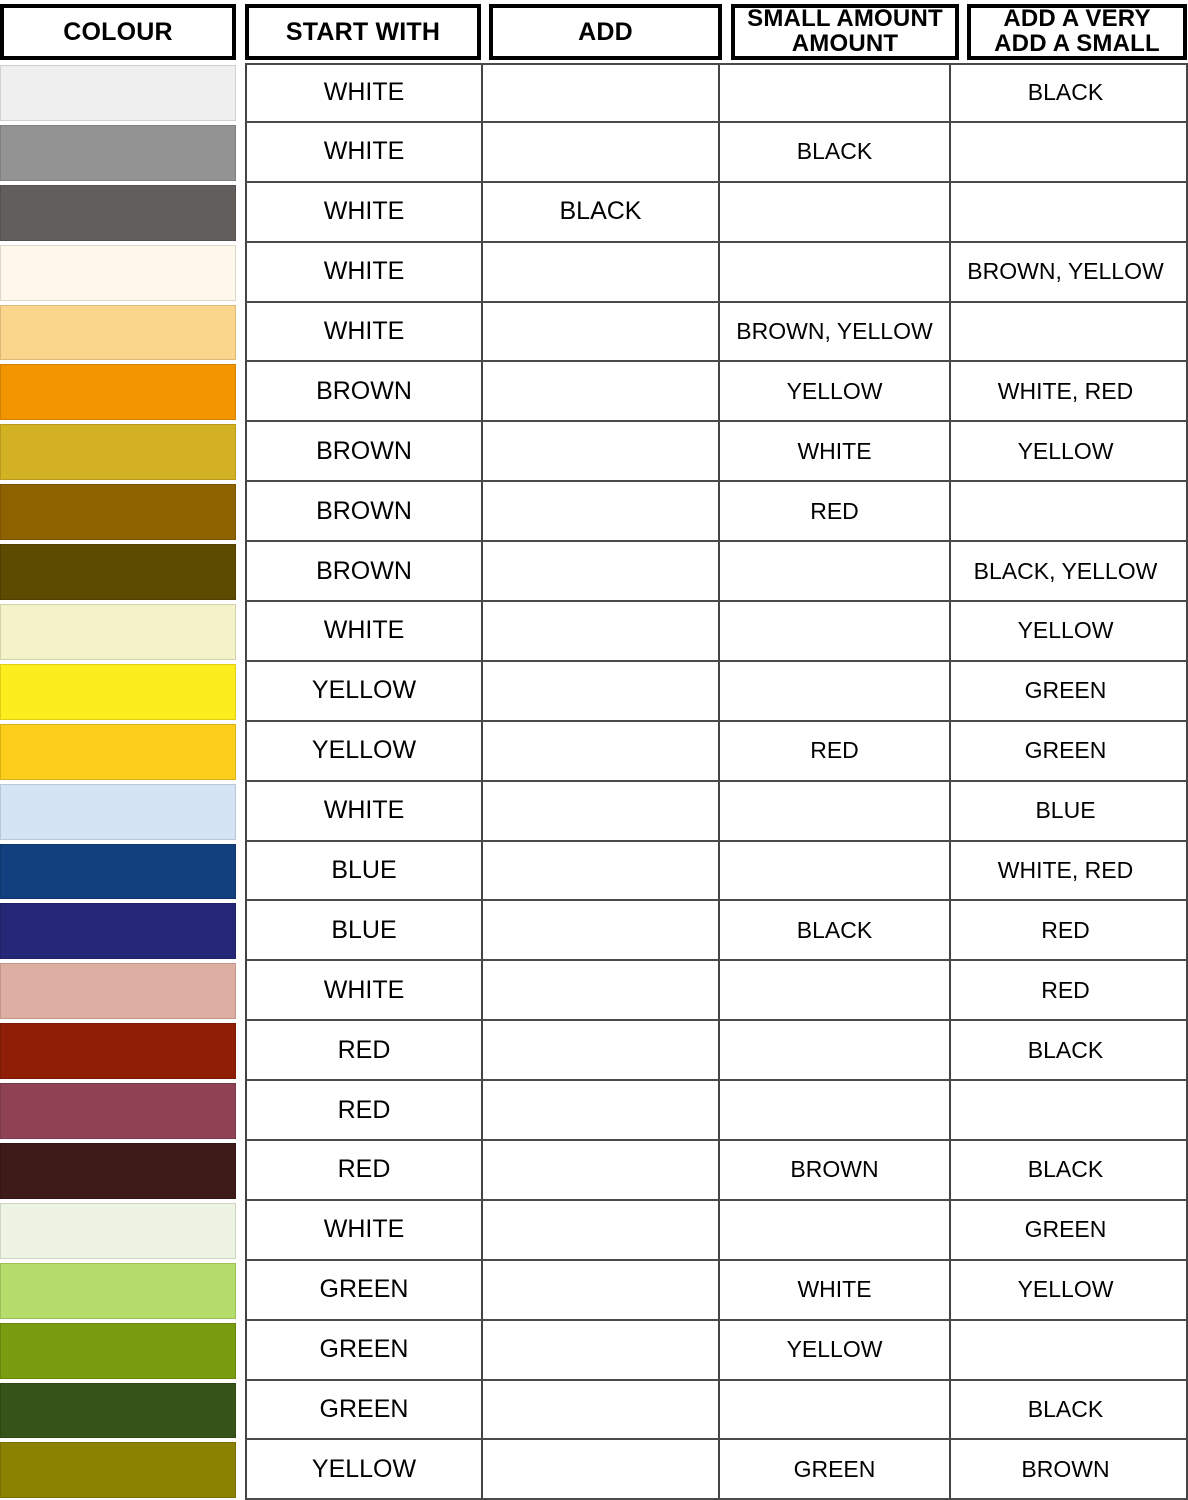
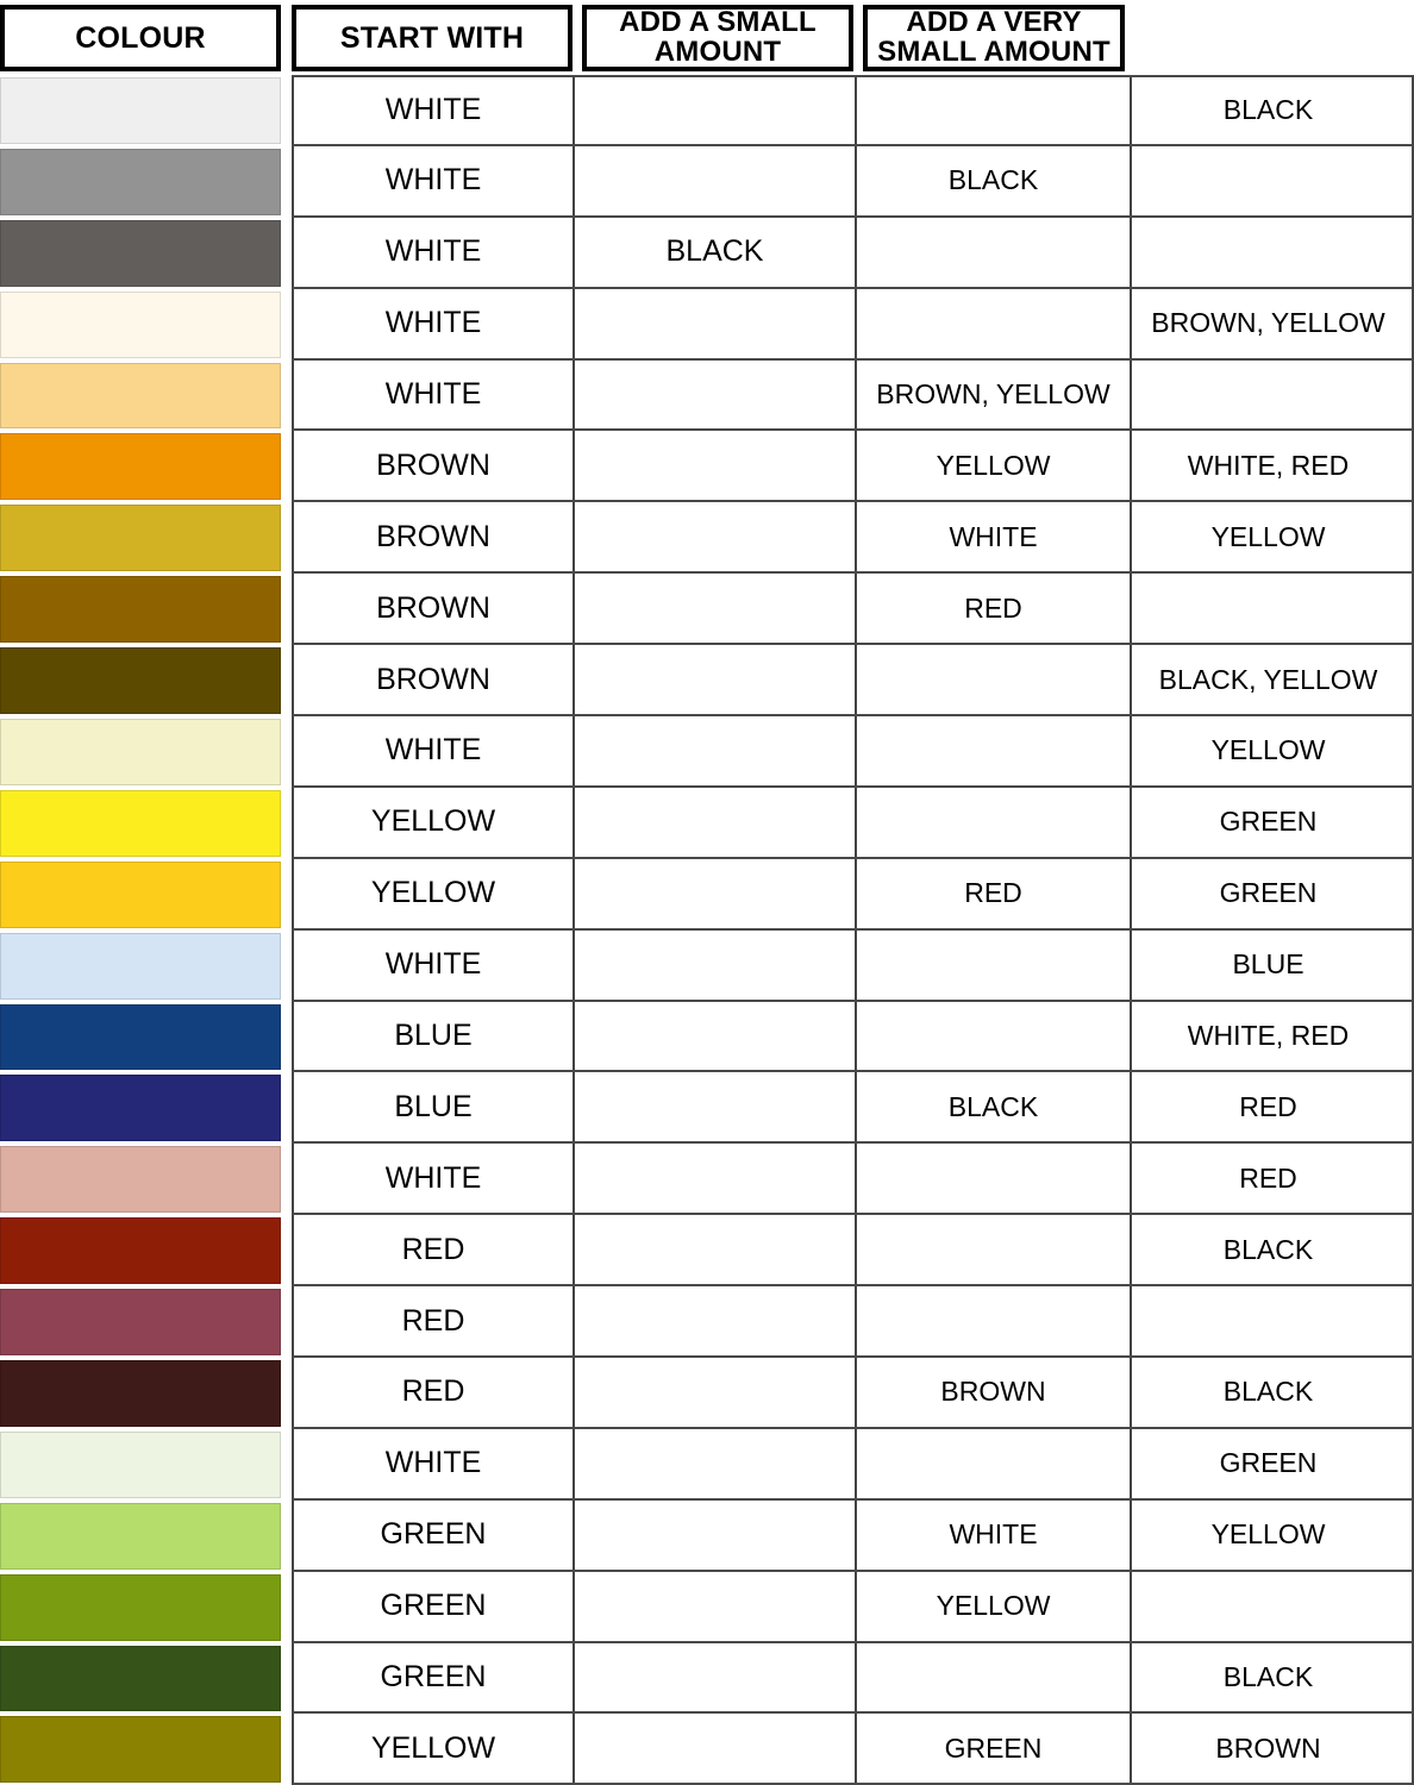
  COLOUR
  START WITH
- ADD
- SMALL AMOUNT
+ ADD A SMALL
  AMOUNT
  ADD A VERY
- ADD A SMALL
+ SMALL AMOUNT
  WHITE
  BLACK
  WHITE
  BLACK
  WHITE
  BLACK
  WHITE
  BROWN, YELLOW
  WHITE
  BROWN, YELLOW
  BROWN
  YELLOW
  WHITE, RED
  BROWN
  WHITE
  YELLOW
  BROWN
  RED
  BROWN
  BLACK, YELLOW
  WHITE
  YELLOW
  YELLOW
  GREEN
  YELLOW
  RED
  GREEN
  WHITE
  BLUE
  BLUE
  WHITE, RED
  BLUE
  BLACK
  RED
  WHITE
  RED
  RED
  BLACK
  RED
  RED
  BROWN
  BLACK
  WHITE
  GREEN
  GREEN
  WHITE
  YELLOW
  GREEN
  YELLOW
  GREEN
  BLACK
  YELLOW
  GREEN
  BROWN
